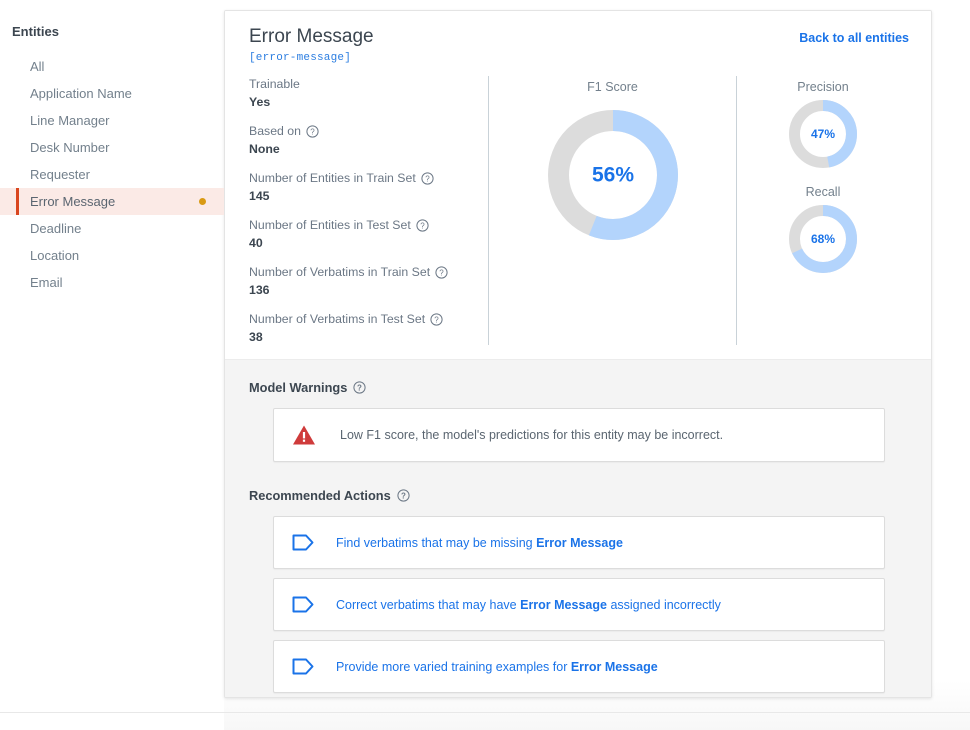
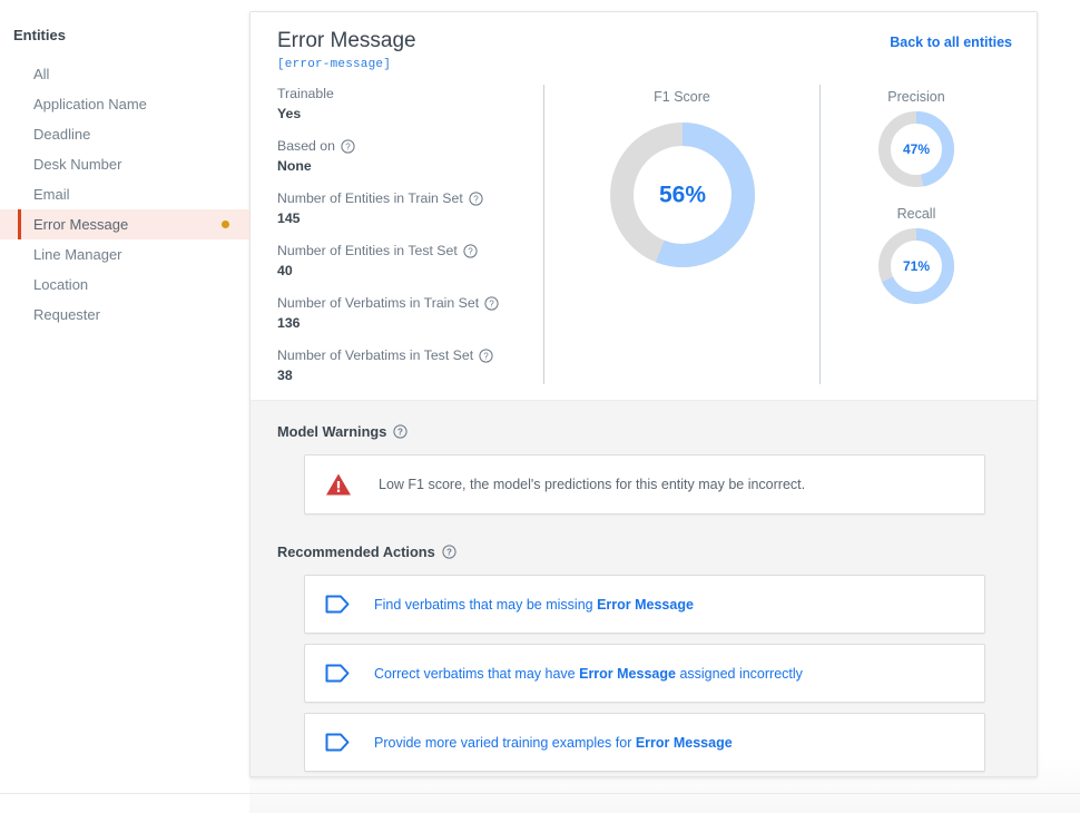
  Entities
  All
  Application Name
- Line Manager
+ Deadline
  Desk Number
- Requester
+ Email
  Error Message
- Deadline
+ Line Manager
  Location
- Email
+ Requester
  Error Message
  [error-message]
  Back to all entities
  Trainable
  Yes
  Based on
  ?
  None
  Number of Entities in Train Set
  ?
  145
  Number of Entities in Test Set
  ?
  40
  Number of Verbatims in Train Set
  ?
  136
  Number of Verbatims in Test Set
  ?
  38
  F1 Score
  56%
  Precision
  47%
  Recall
- 68%
+ 71%
  Model Warnings
  ?
  Low F1 score, the model's predictions for this entity may be incorrect.
  Recommended Actions
  ?
  Find verbatims that may be missing Error Message
  Correct verbatims that may have Error Message assigned incorrectly
  Provide more varied training examples for Error Message
